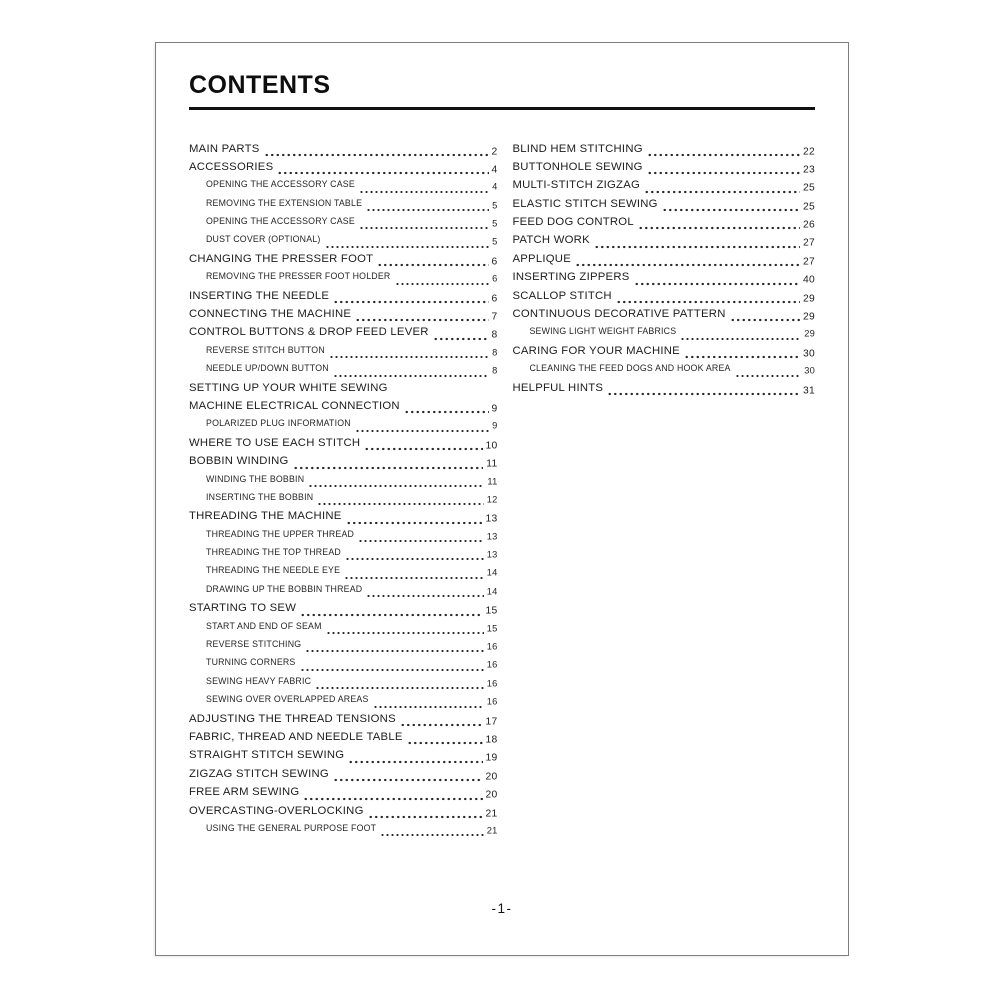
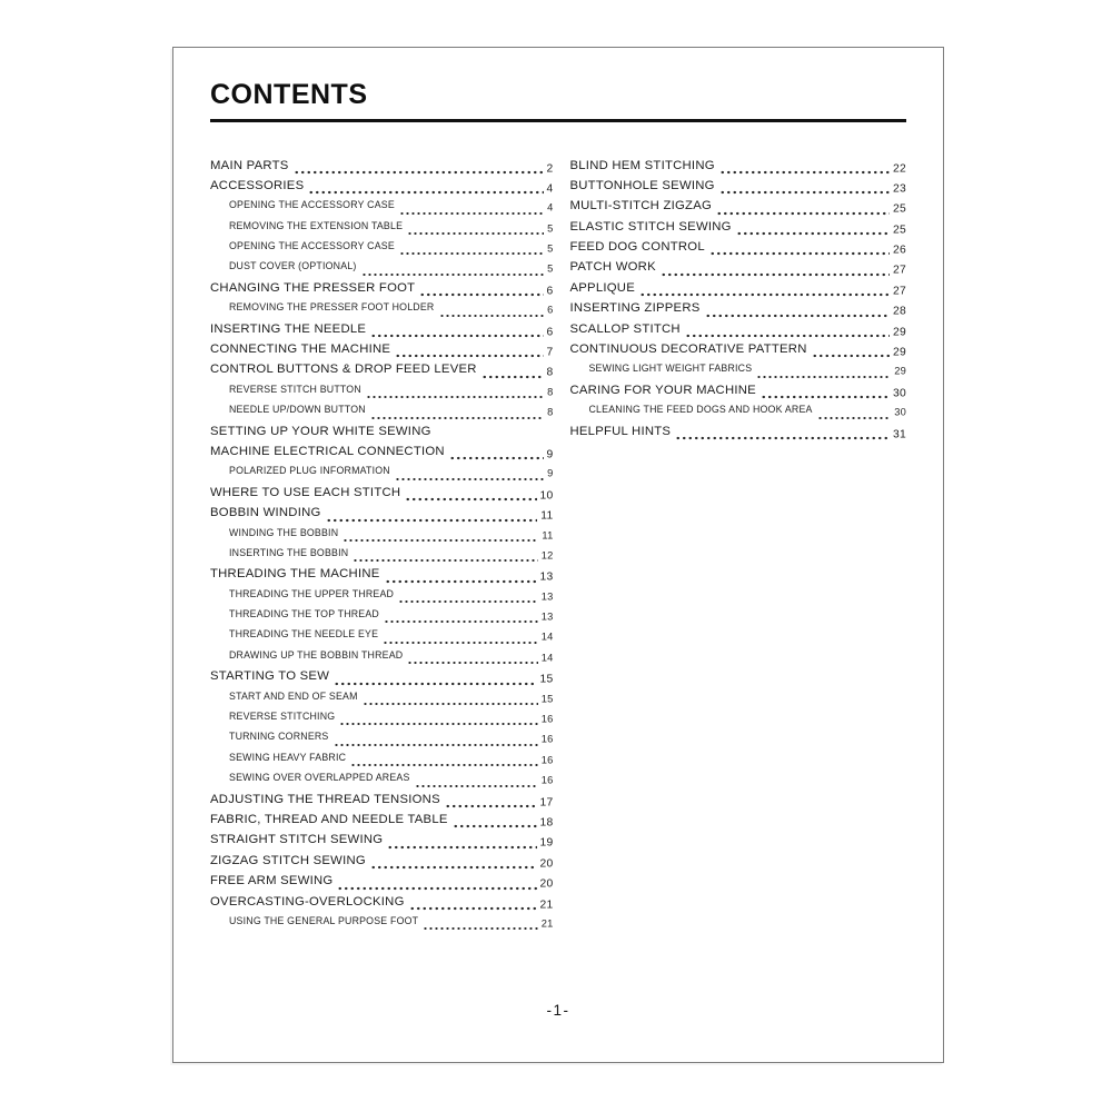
  CONTENTS
  MAIN PARTS
  2
  ACCESSORIES
  4
  OPENING THE ACCESSORY CASE
  4
  REMOVING THE EXTENSION TABLE
  5
  OPENING THE ACCESSORY CASE
  5
  DUST COVER (OPTIONAL)
  5
  CHANGING THE PRESSER FOOT
  6
  REMOVING THE PRESSER FOOT HOLDER
  6
  INSERTING THE NEEDLE
  6
  CONNECTING THE MACHINE
  7
  CONTROL BUTTONS & DROP FEED LEVER
  8
  REVERSE STITCH BUTTON
  8
  NEEDLE UP/DOWN BUTTON
  8
  SETTING UP YOUR WHITE SEWING
  MACHINE ELECTRICAL CONNECTION
  9
  POLARIZED PLUG INFORMATION
  9
  WHERE TO USE EACH STITCH
  10
  BOBBIN WINDING
  11
  WINDING THE BOBBIN
  11
  INSERTING THE BOBBIN
  12
  THREADING THE MACHINE
  13
  THREADING THE UPPER THREAD
  13
  THREADING THE TOP THREAD
  13
  THREADING THE NEEDLE EYE
  14
  DRAWING UP THE BOBBIN THREAD
  14
  STARTING TO SEW
  15
  START AND END OF SEAM
  15
  REVERSE STITCHING
  16
  TURNING CORNERS
  16
  SEWING HEAVY FABRIC
  16
  SEWING OVER OVERLAPPED AREAS
  16
  ADJUSTING THE THREAD TENSIONS
  17
  FABRIC, THREAD AND NEEDLE TABLE
  18
  STRAIGHT STITCH SEWING
  19
  ZIGZAG STITCH SEWING
  20
  FREE ARM SEWING
  20
  OVERCASTING-OVERLOCKING
  21
  USING THE GENERAL PURPOSE FOOT
  21
  BLIND HEM STITCHING
  22
  BUTTONHOLE SEWING
  23
  MULTI-STITCH ZIGZAG
  25
  ELASTIC STITCH SEWING
  25
  FEED DOG CONTROL
  26
  PATCH WORK
  27
  APPLIQUE
  27
  INSERTING ZIPPERS
- 40
+ 28
  SCALLOP STITCH
  29
  CONTINUOUS DECORATIVE PATTERN
  29
  SEWING LIGHT WEIGHT FABRICS
  29
  CARING FOR YOUR MACHINE
  30
  CLEANING THE FEED DOGS AND HOOK AREA
  30
  HELPFUL HINTS
  31
  -1-
